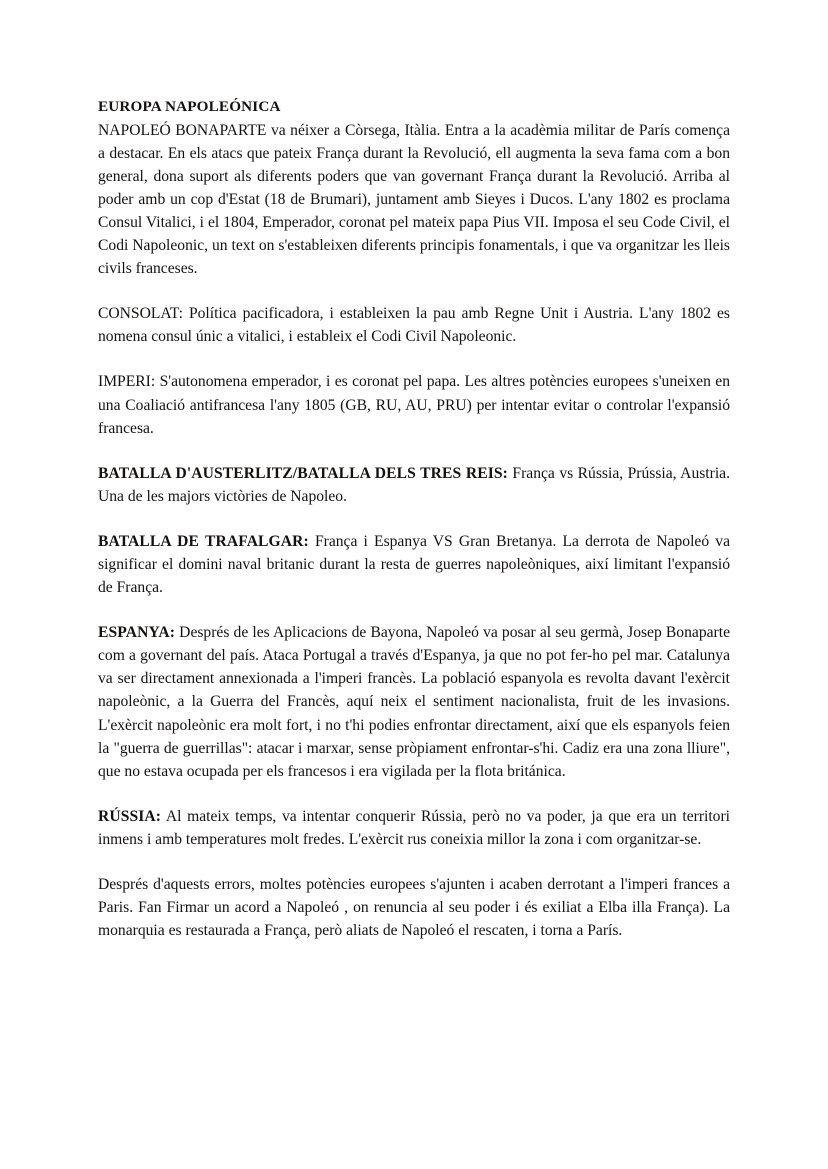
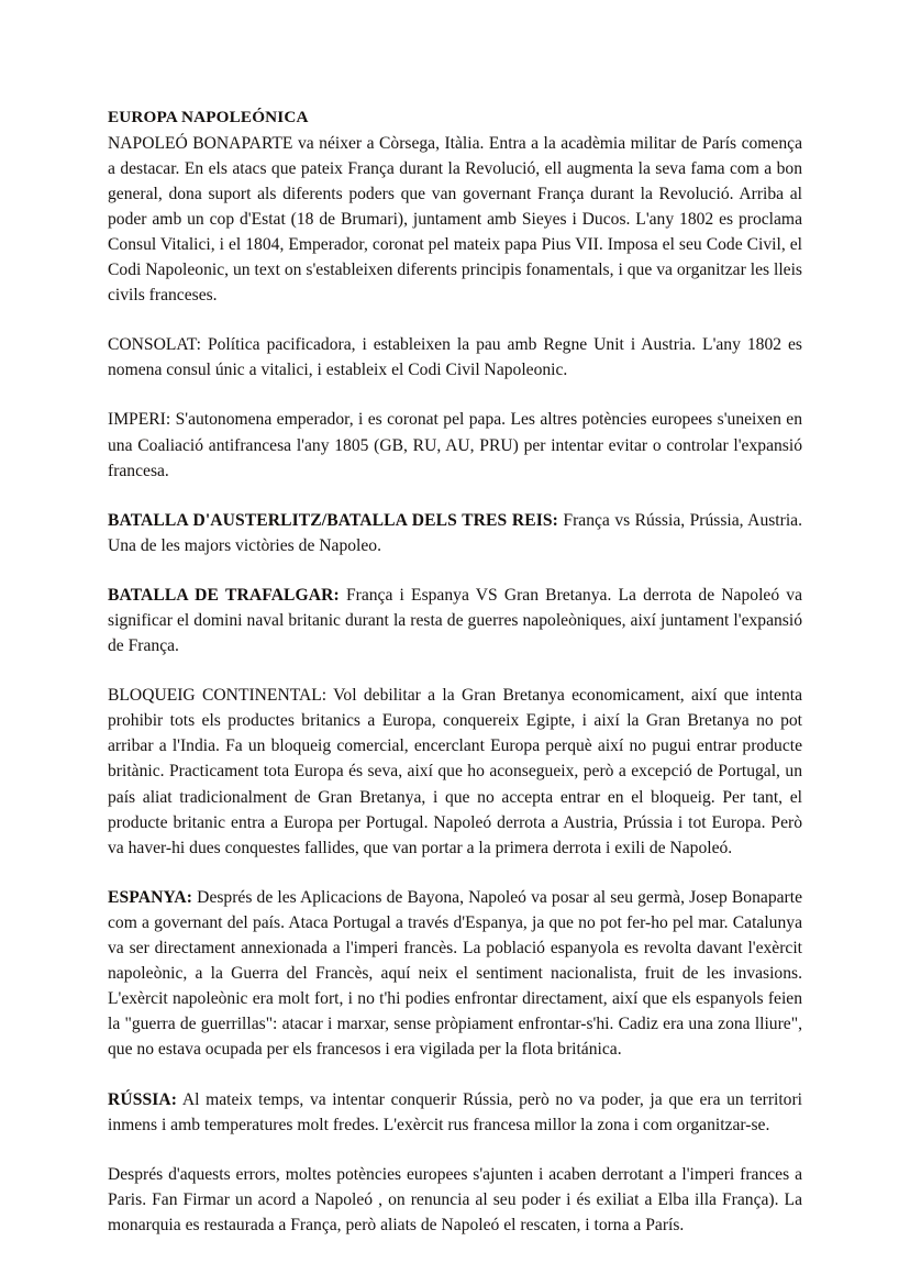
  EUROPA NAPOLEÓNICA
  NAPOLEÓ BONAPARTE va néixer a Còrsega, Itàlia. Entra a la acadèmia militar de París comença a destacar. En els atacs que pateix França durant la Revolució, ell augmenta la seva fama com a bon general, dona suport als diferents poders que van governant França durant la Revolució. Arriba al poder amb un cop d'Estat (18 de Brumari), juntament amb Sieyes i Ducos. L'any 1802 es proclama Consul Vitalici, i el 1804, Emperador, coronat pel mateix papa Pius VII. Imposa el seu Code Civil, el Codi Napoleonic, un text on s'estableixen diferents principis fonamentals, i que va organitzar les lleis civils franceses.
  CONSOLAT: Política pacificadora, i estableixen la pau amb Regne Unit i Austria. L'any 1802 es nomena consul únic a vitalici, i estableix el Codi Civil Napoleonic.
  IMPERI: S'autonomena emperador, i es coronat pel papa. Les altres potències europees s'uneixen en una Coaliació antifrancesa l'any 1805 (GB, RU, AU, PRU) per intentar evitar o controlar l'expansió francesa.
  BATALLA D'AUSTERLITZ/BATALLA DELS TRES REIS: França vs Rússia, Prússia, Austria. Una de les majors victòries de Napoleo.
- BATALLA DE TRAFALGAR: França i Espanya VS Gran Bretanya. La derrota de Napoleó va significar el domini naval britanic durant la resta de guerres napoleòniques, així limitant l'expansió de França.
+ BATALLA DE TRAFALGAR: França i Espanya VS Gran Bretanya. La derrota de Napoleó va significar el domini naval britanic durant la resta de guerres napoleòniques, així juntament l'expansió de França.
+ BLOQUEIG CONTINENTAL: Vol debilitar a la Gran Bretanya economicament, així que intenta prohibir tots els productes britanics a Europa, conquereix Egipte, i així la Gran Bretanya no pot arribar a l'India. Fa un bloqueig comercial, encerclant Europa perquè així no pugui entrar producte britànic. Practicament tota Europa és seva, així que ho aconsegueix, però a excepció de Portugal, un país aliat tradicionalment de Gran Bretanya, i que no accepta entrar en el bloqueig. Per tant, el producte britanic entra a Europa per Portugal. Napoleó derrota a Austria, Prússia i tot Europa. Però va haver-hi dues conquestes fallides, que van portar a la primera derrota i exili de Napoleó.
  ESPANYA: Després de les Aplicacions de Bayona, Napoleó va posar al seu germà, Josep Bonaparte com a governant del país. Ataca Portugal a través d'Espanya, ja que no pot fer-ho pel mar. Catalunya va ser directament annexionada a l'imperi francès. La població espanyola es revolta davant l'exèrcit napoleònic, a la Guerra del Francès, aquí neix el sentiment nacionalista, fruit de les invasions. L'exèrcit napoleònic era molt fort, i no t'hi podies enfrontar directament, així que els espanyols feien la "guerra de guerrillas": atacar i marxar, sense pròpiament enfrontar-s'hi. Cadiz era una zona lliure", que no estava ocupada per els francesos i era vigilada per la flota británica.
- RÚSSIA: Al mateix temps, va intentar conquerir Rússia, però no va poder, ja que era un territori inmens i amb temperatures molt fredes. L'exèrcit rus coneixia millor la zona i com organitzar-se.
+ RÚSSIA: Al mateix temps, va intentar conquerir Rússia, però no va poder, ja que era un territori inmens i amb temperatures molt fredes. L'exèrcit rus francesa millor la zona i com organitzar-se.
  Després d'aquests errors, moltes potències europees s'ajunten i acaben derrotant a l'imperi frances a Paris. Fan Firmar un acord a Napoleó , on renuncia al seu poder i és exiliat a Elba illa França). La monarquia es restaurada a França, però aliats de Napoleó el rescaten, i torna a París.
